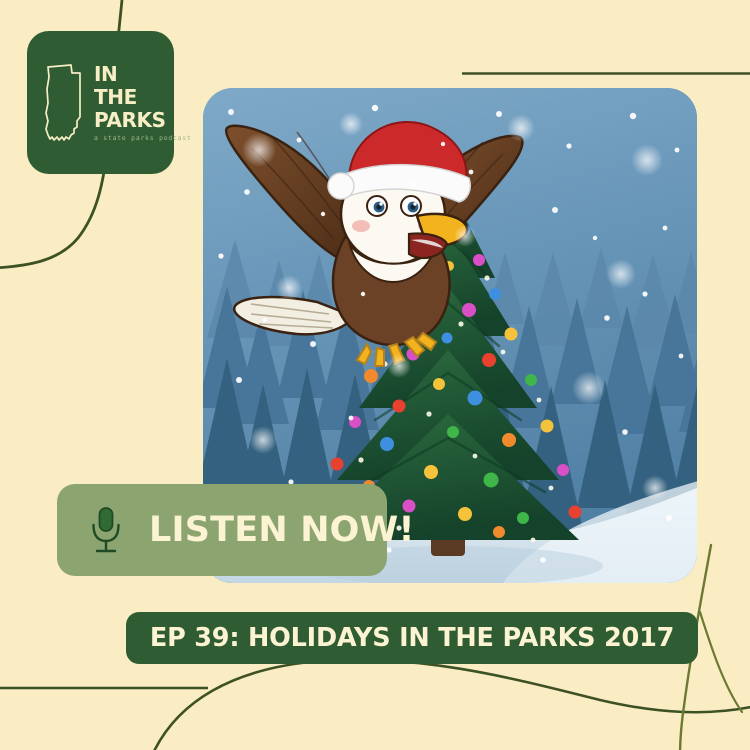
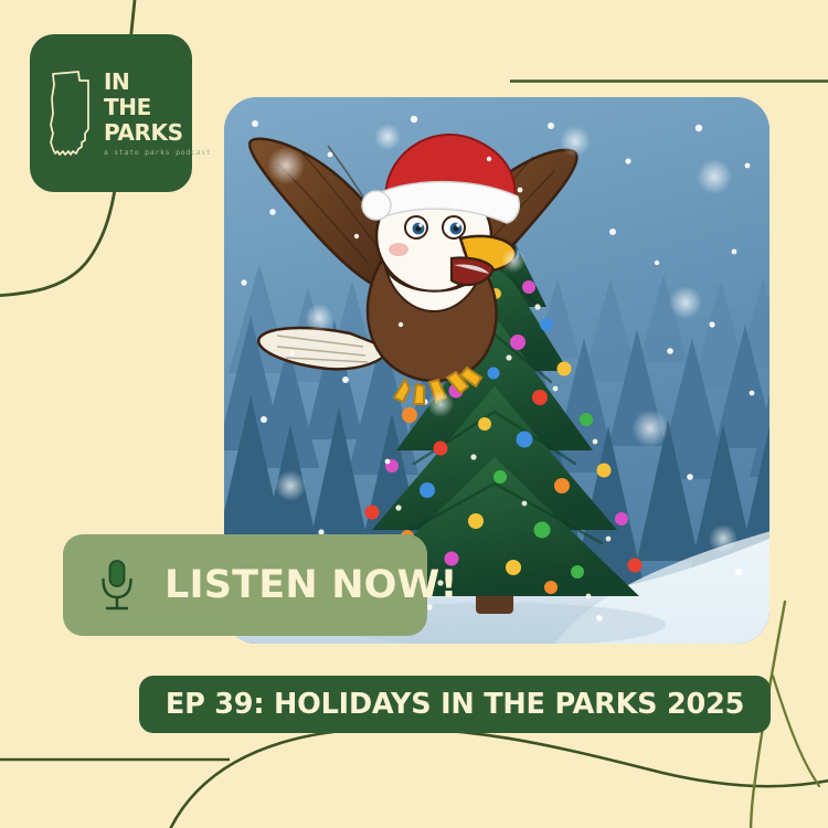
  IN
  THE
  PARKS
  a state parks podcast
  LISTEN NOW!
- EP 39: HOLIDAYS IN THE PARKS 2017
+ EP 39: HOLIDAYS IN THE PARKS 2025
